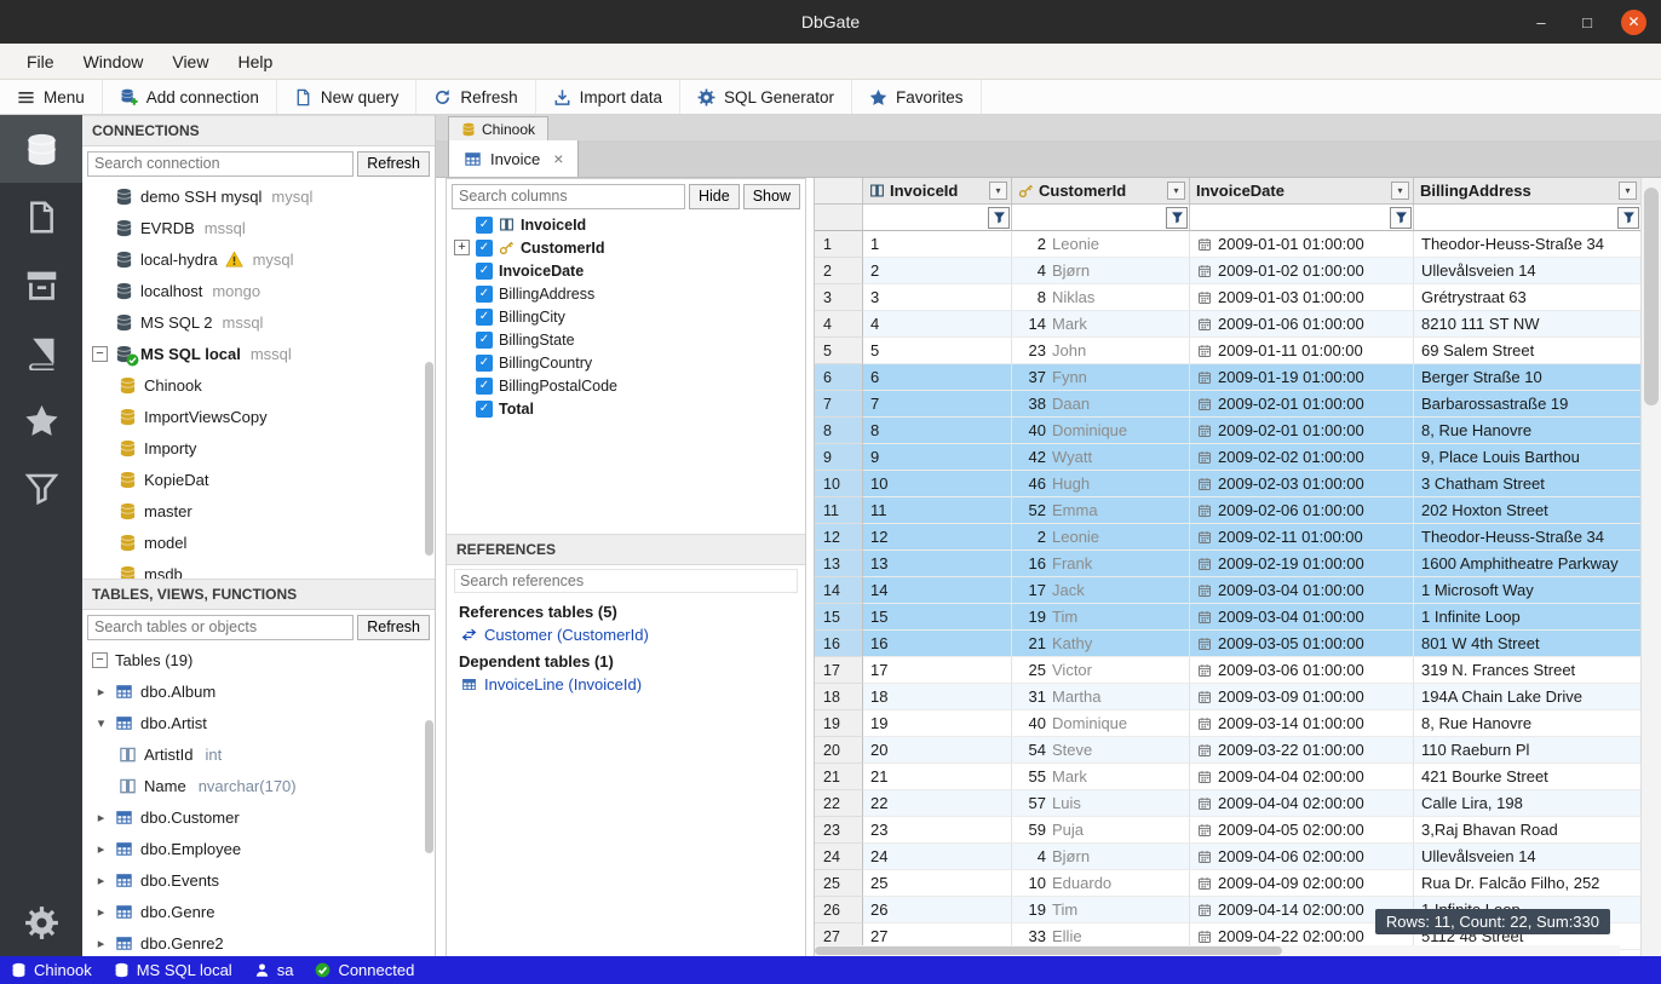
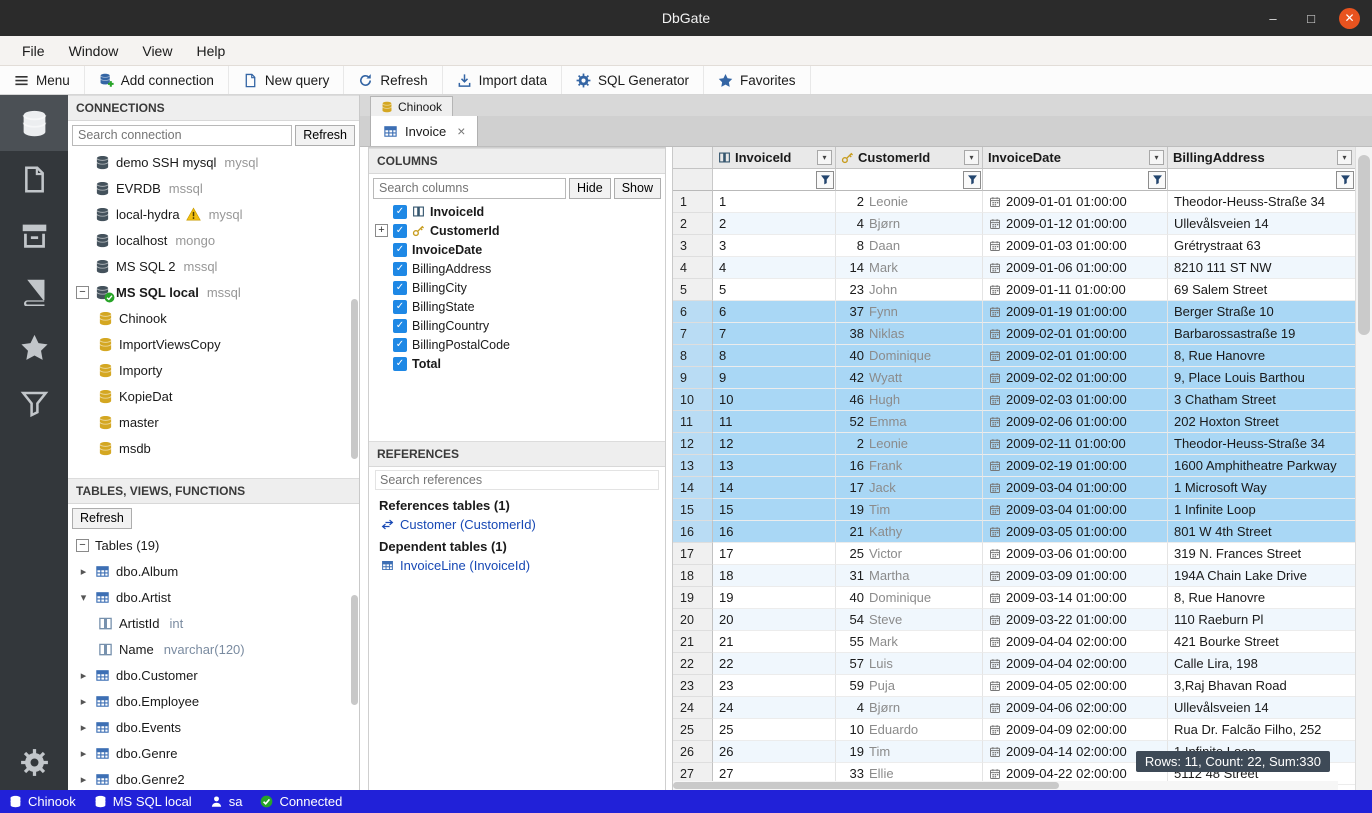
  DbGate
  –
  □
  ✕
  File
  Window
  View
  Help
  Menu
  Add connection
  New query
  Refresh
  Import data
  SQL Generator
  Favorites
  CONNECTIONS
  Search connection
  Refresh
  demo SSH mysql
  mysql
  EVRDB
  mssql
  local-hydra
  mysql
  localhost
  mongo
  MS SQL 2
  mssql
  −
  MS SQL local
  mssql
  Chinook
  ImportViewsCopy
  Importy
  KopieDat
  master
- model
  msdb
  TABLES, VIEWS, FUNCTIONS
- Search tables or objects
  Refresh
  −
  Tables (19)
  ▸
  dbo.Album
  ▾
  dbo.Artist
  ArtistId
  int
  Name
- nvarchar(170)
+ nvarchar(120)
  ▸
  dbo.Customer
  ▸
  dbo.Employee
  ▸
  dbo.Events
  ▸
  dbo.Genre
  ▸
  dbo.Genre2
  Chinook
  Invoice
  ×
+ COLUMNS
  Search columns
  Hide
  Show
  ✓
  InvoiceId
  +
  ✓
  CustomerId
  ✓
  InvoiceDate
  ✓
  BillingAddress
  ✓
  BillingCity
  ✓
  BillingState
  ✓
  BillingCountry
  ✓
  BillingPostalCode
  ✓
  Total
  REFERENCES
  Search references
- References tables (5)
+ References tables (1)
  Customer (CustomerId)
  Dependent tables (1)
  InvoiceLine (InvoiceId)
  InvoiceId
  ▾
  CustomerId
  ▾
  InvoiceDate
  ▾
  BillingAddress
  ▾
  1
  1
  2
  Leonie
  2009-01-01 01:00:00
  Theodor-Heuss-Straße 34
  2
  2
  4
  Bjørn
- 2009-01-02 01:00:00
+ 2009-01-12 01:00:00
  Ullevålsveien 14
  3
  3
  8
- Niklas
+ Daan
  2009-01-03 01:00:00
  Grétrystraat 63
  4
  4
  14
  Mark
  2009-01-06 01:00:00
  8210 111 ST NW
  5
  5
  23
  John
  2009-01-11 01:00:00
  69 Salem Street
  6
  6
  37
  Fynn
  2009-01-19 01:00:00
  Berger Straße 10
  7
  7
  38
- Daan
+ Niklas
  2009-02-01 01:00:00
  Barbarossastraße 19
  8
  8
  40
  Dominique
  2009-02-01 01:00:00
  8, Rue Hanovre
  9
  9
  42
  Wyatt
  2009-02-02 01:00:00
  9, Place Louis Barthou
  10
  10
  46
  Hugh
  2009-02-03 01:00:00
  3 Chatham Street
  11
  11
  52
  Emma
  2009-02-06 01:00:00
  202 Hoxton Street
  12
  12
  2
  Leonie
  2009-02-11 01:00:00
  Theodor-Heuss-Straße 34
  13
  13
  16
  Frank
  2009-02-19 01:00:00
  1600 Amphitheatre Parkway
  14
  14
  17
  Jack
  2009-03-04 01:00:00
  1 Microsoft Way
  15
  15
  19
  Tim
  2009-03-04 01:00:00
  1 Infinite Loop
  16
  16
  21
  Kathy
  2009-03-05 01:00:00
  801 W 4th Street
  17
  17
  25
  Victor
  2009-03-06 01:00:00
  319 N. Frances Street
  18
  18
  31
  Martha
  2009-03-09 01:00:00
  194A Chain Lake Drive
  19
  19
  40
  Dominique
  2009-03-14 01:00:00
  8, Rue Hanovre
  20
  20
  54
  Steve
  2009-03-22 01:00:00
  110 Raeburn Pl
  21
  21
  55
  Mark
  2009-04-04 02:00:00
  421 Bourke Street
  22
  22
  57
  Luis
  2009-04-04 02:00:00
  Calle Lira, 198
  23
  23
  59
  Puja
  2009-04-05 02:00:00
  3,Raj Bhavan Road
  24
  24
  4
  Bjørn
  2009-04-06 02:00:00
  Ullevålsveien 14
  25
  25
  10
  Eduardo
  2009-04-09 02:00:00
  Rua Dr. Falcão Filho, 252
  26
  26
  19
  Tim
  2009-04-14 02:00:00
  27
  27
  33
  Ellie
  2009-04-22 02:00:00
  5112 48 Street
  Rows: 11, Count: 22, Sum:330
  Chinook
  MS SQL local
  sa
  Connected
